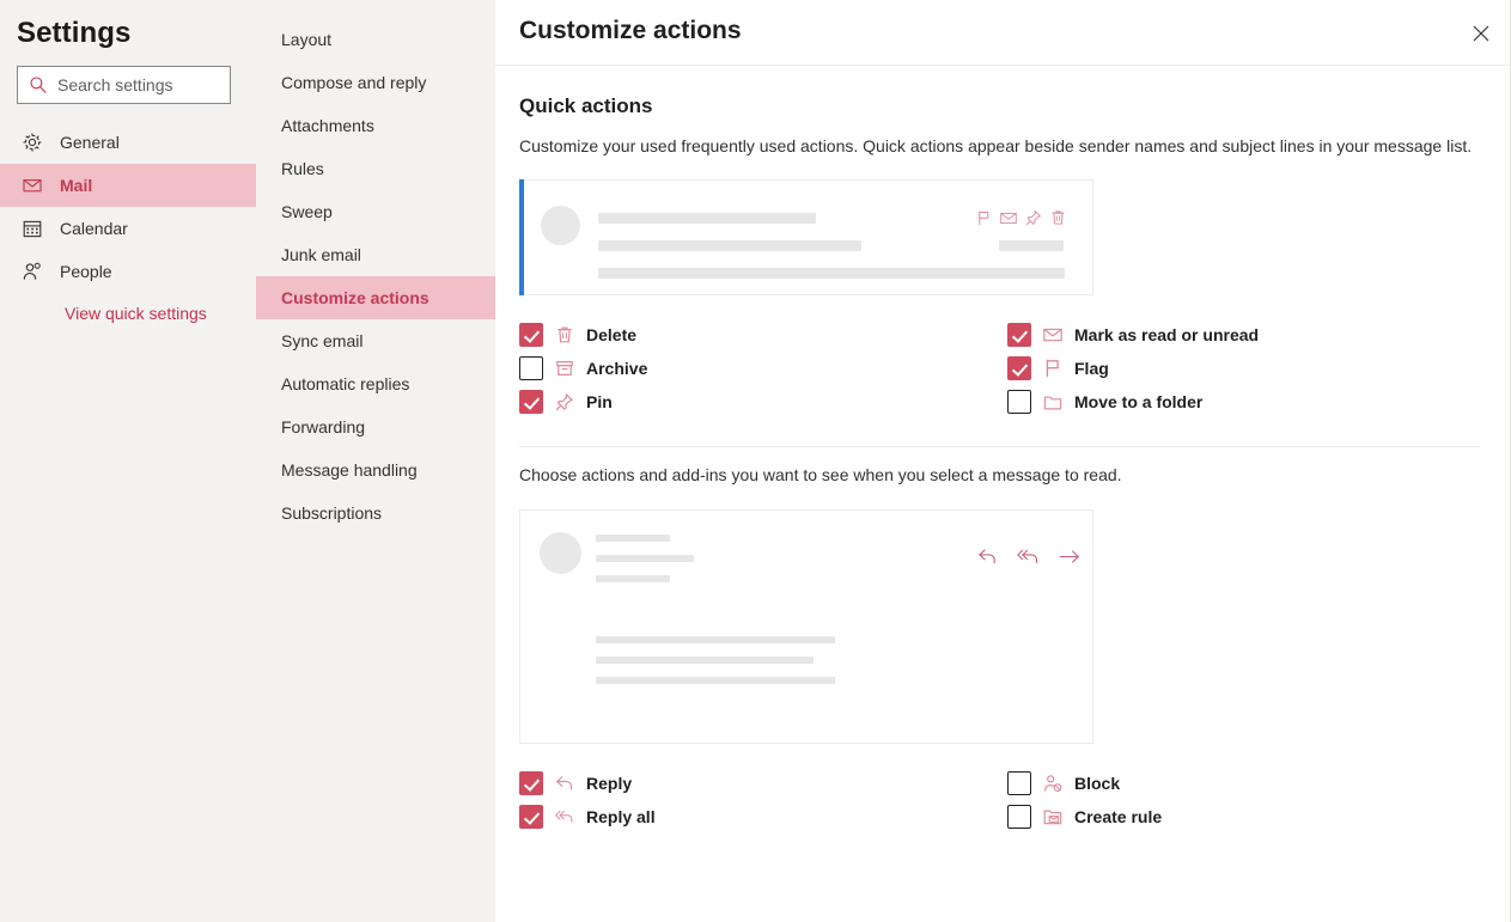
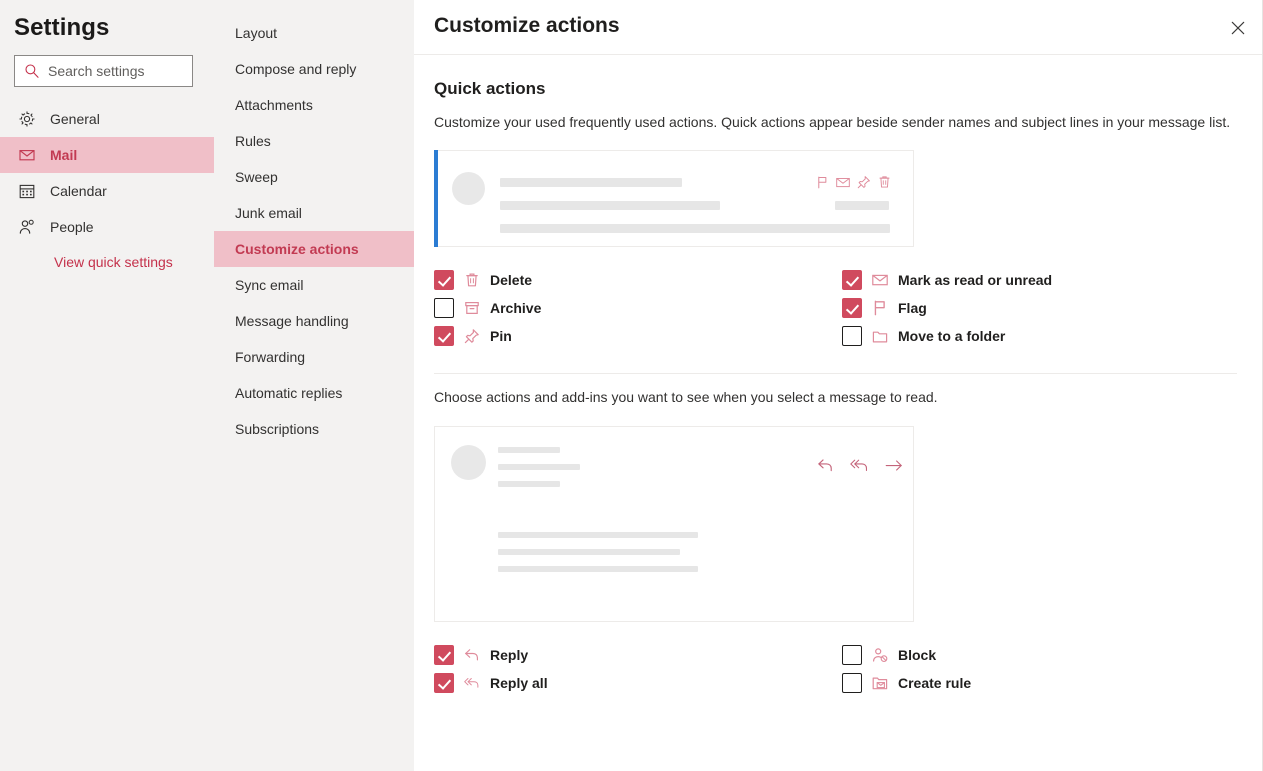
  Settings
  Search settings
  General
  Mail
  Calendar
  People
  View quick settings
  Layout
  Compose and reply
  Attachments
  Rules
  Sweep
  Junk email
  Customize actions
  Sync email
- Automatic replies
+ Message handling
  Forwarding
- Message handling
+ Automatic replies
  Subscriptions
  Customize actions
  Quick actions
  Customize your used frequently used actions. Quick actions appear beside sender names and subject lines in your message list.
  Delete
  Archive
  Pin
  Mark as read or unread
  Flag
  Move to a folder
  Choose actions and add-ins you want to see when you select a message to read.
  Reply
  Reply all
  Block
  Create rule
